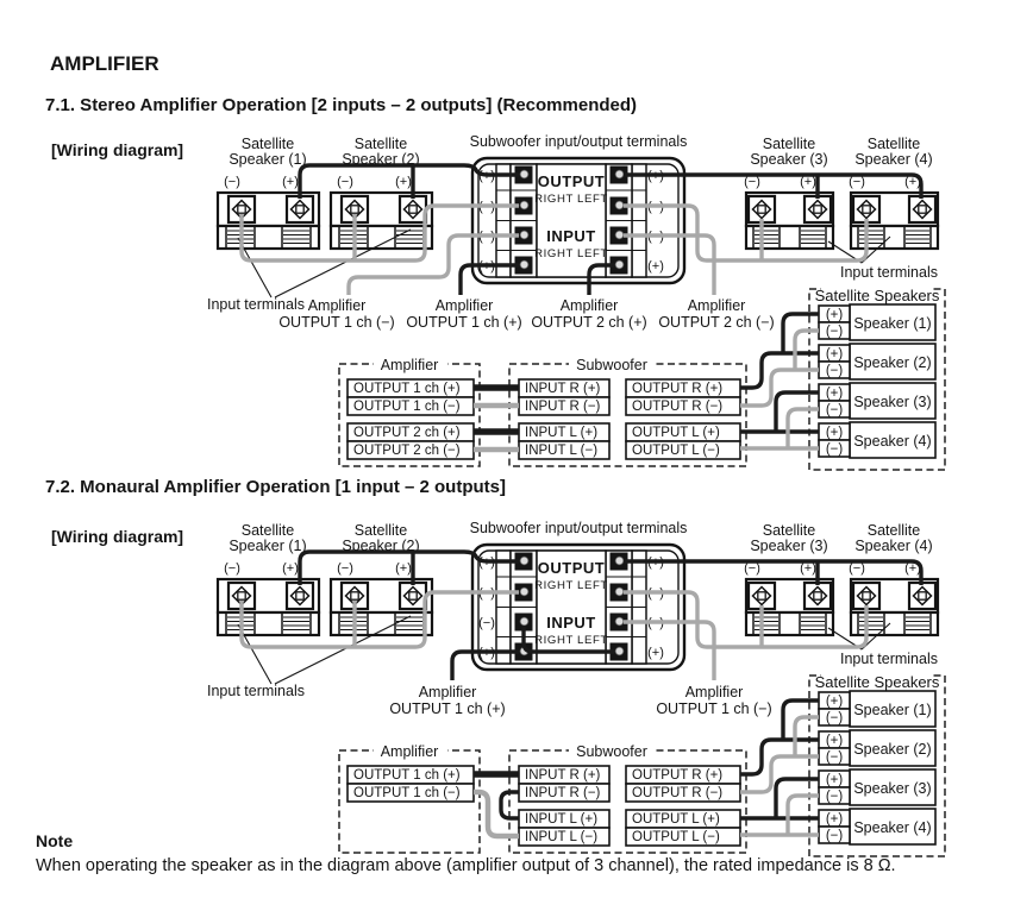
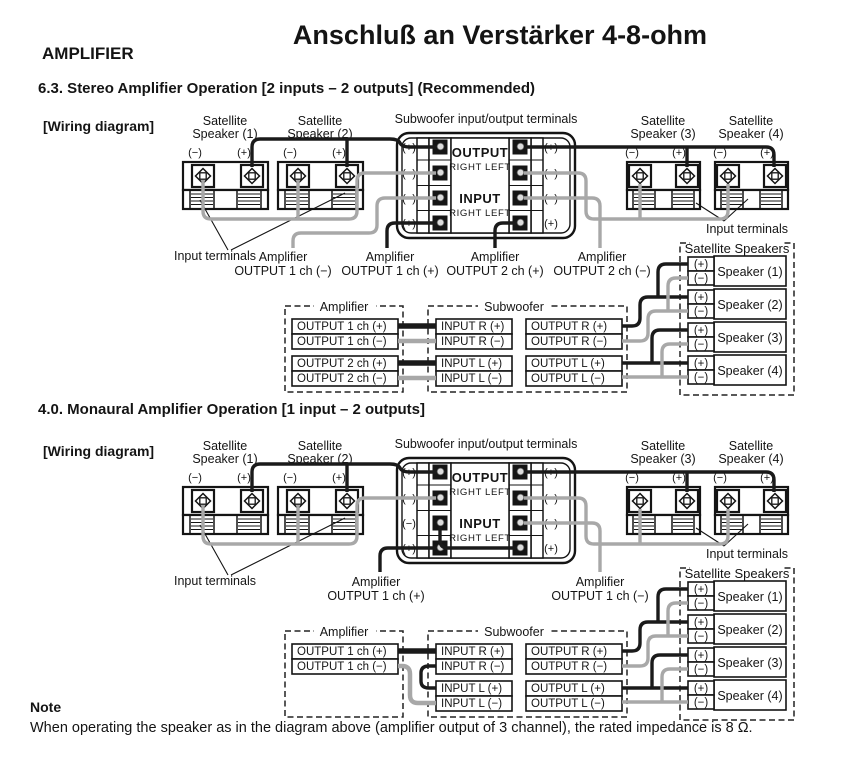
  AMPLIFIER
+ Anschluß an Verstärker 4-8-ohm
- 7.1. Stereo Amplifier Operation [2 inputs – 2 outputs] (Recommended)
+ 6.3. Stereo Amplifier Operation [2 inputs – 2 outputs] (Recommended)
  [Wiring diagram]
  Amplifier
  OUTPUT 1 ch (+)
  OUTPUT 1 ch (−)
  OUTPUT 2 ch (+)
  OUTPUT 2 ch (−)
  Amplifier
  OUTPUT 1 ch (−)
  Amplifier
  OUTPUT 1 ch (+)
  Amplifier
  OUTPUT 2 ch (+)
  Amplifier
  OUTPUT 2 ch (−)
- 7.2. Monaural Amplifier Operation [1 input – 2 outputs]
+ 4.0. Monaural Amplifier Operation [1 input – 2 outputs]
  [Wiring diagram]
  Amplifier
  OUTPUT 1 ch (+)
  OUTPUT 1 ch (−)
  Amplifier
  OUTPUT 1 ch (+)
  Amplifier
  OUTPUT 1 ch (−)
  Note
  When operating the speaker as in the diagram above (amplifier output of 3 channel), the rated impedance is 8 Ω.
